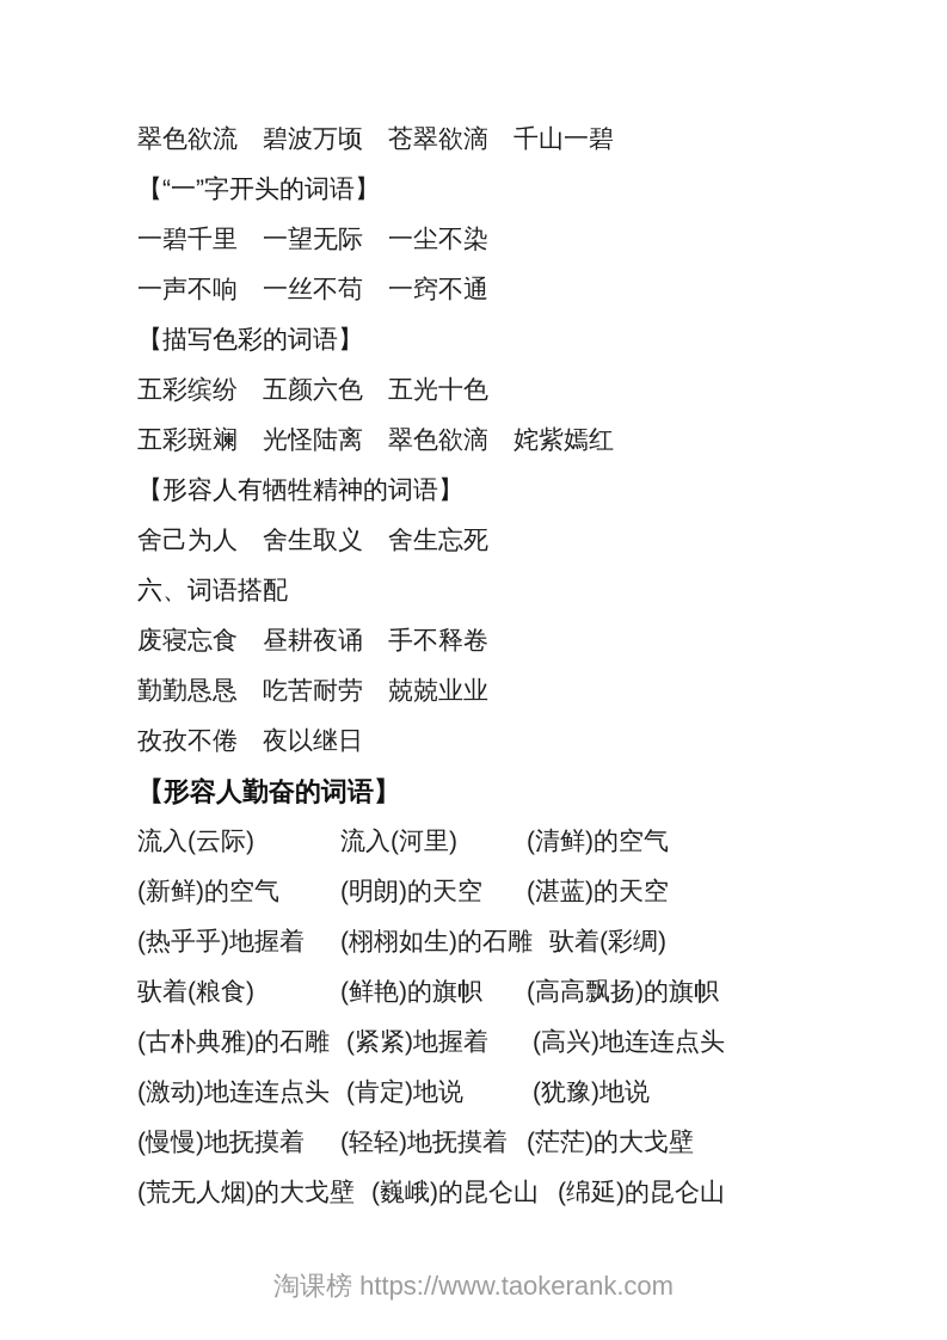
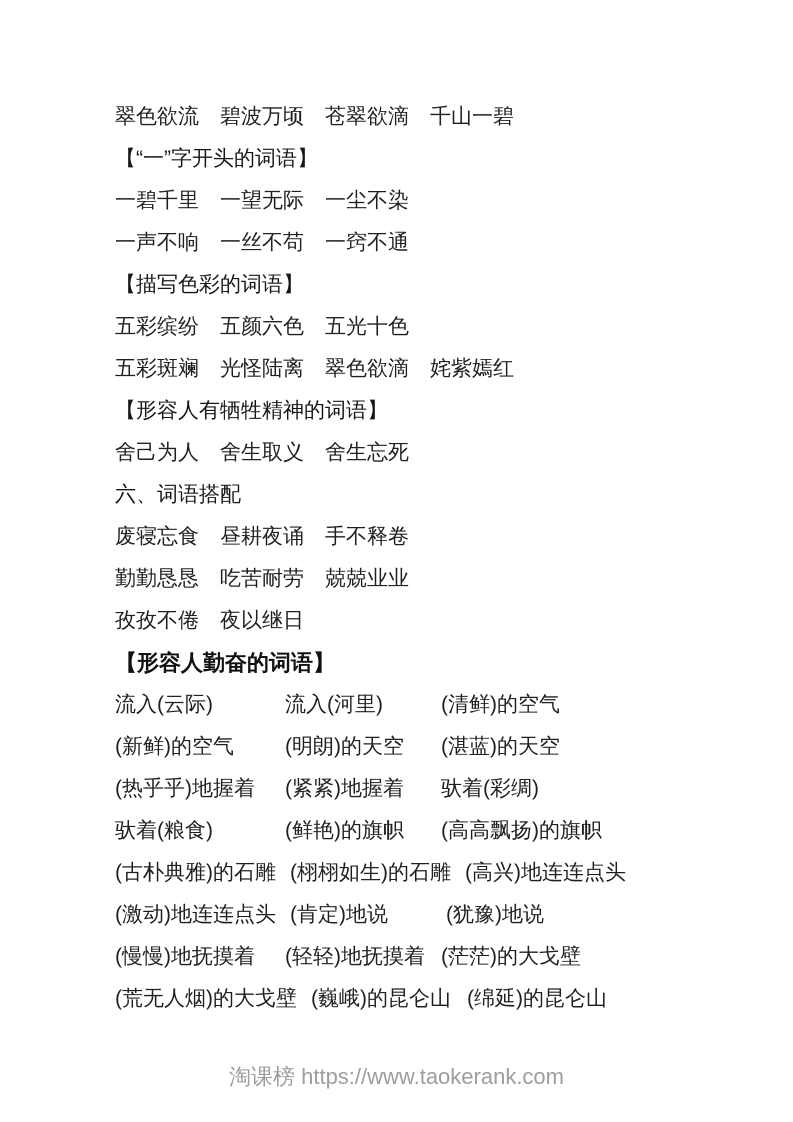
  翠色欲流 碧波万顷 苍翠欲滴 千山一碧
  【“一”字开头的词语】
  一碧千里 一望无际 一尘不染
  一声不响 一丝不苟 一窍不通
  【描写色彩的词语】
  五彩缤纷 五颜六色 五光十色
  五彩斑斓 光怪陆离 翠色欲滴 姹紫嫣红
  【形容人有牺牲精神的词语】
  舍己为人 舍生取义 舍生忘死
  六、词语搭配
  废寝忘食 昼耕夜诵 手不释卷
  勤勤恳恳 吃苦耐劳 兢兢业业
  孜孜不倦 夜以继日
  【形容人勤奋的词语】
  流入(云际)
  流入(河里)
  (清鲜)的空气
  (新鲜)的空气
  (明朗)的天空
  (湛蓝)的天空
  (热乎乎)地握着
- (栩栩如生)的石雕
+ (紧紧)地握着
  驮着(彩绸)
  驮着(粮食)
  (鲜艳)的旗帜
  (高高飘扬)的旗帜
  (古朴典雅)的石雕
- (紧紧)地握着
+ (栩栩如生)的石雕
  (高兴)地连连点头
  (激动)地连连点头
  (肯定)地说
  (犹豫)地说
  (慢慢)地抚摸着
  (轻轻)地抚摸着
  (茫茫)的大戈壁
  (荒无人烟)的大戈壁
  (巍峨)的昆仑山
  (绵延)的昆仑山
  淘课榜 https://www.taokerank.com
